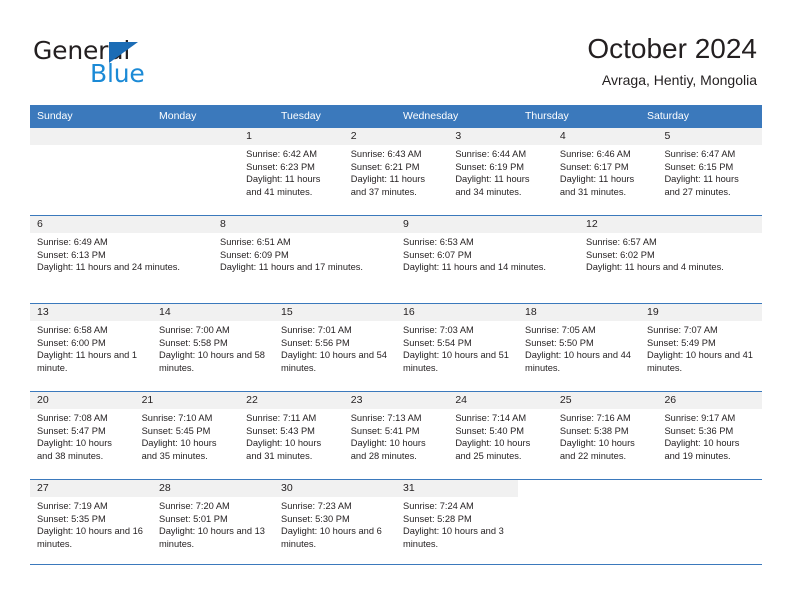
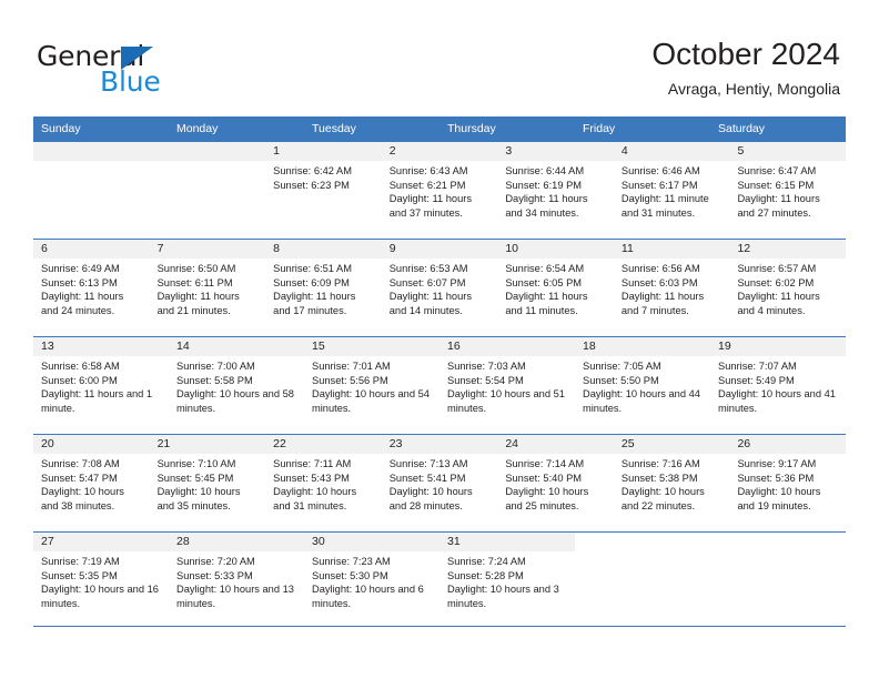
  General
  Blue
  October 2024
  Avraga, Hentiy, Mongolia
  Sunday
  Monday
  Tuesday
- Wednesday
  Thursday
+ Friday
  Saturday
  1
  Sunrise: 6:42 AM
  Sunset: 6:23 PM
- Daylight: 11 hours and 41 minutes.
  2
  Sunrise: 6:43 AM
  Sunset: 6:21 PM
  Daylight: 11 hours and 37 minutes.
  3
  Sunrise: 6:44 AM
  Sunset: 6:19 PM
  Daylight: 11 hours and 34 minutes.
  4
  Sunrise: 6:46 AM
  Sunset: 6:17 PM
- Daylight: 11 hours and 31 minutes.
+ Daylight: 11 minute and 31 minutes.
  5
  Sunrise: 6:47 AM
  Sunset: 6:15 PM
  Daylight: 11 hours and 27 minutes.
  6
  Sunrise: 6:49 AM
  Sunset: 6:13 PM
  Daylight: 11 hours and 24 minutes.
+ 7
+ Sunrise: 6:50 AM
+ Sunset: 6:11 PM
+ Daylight: 11 hours and 21 minutes.
  8
  Sunrise: 6:51 AM
  Sunset: 6:09 PM
  Daylight: 11 hours and 17 minutes.
  9
  Sunrise: 6:53 AM
  Sunset: 6:07 PM
  Daylight: 11 hours and 14 minutes.
+ 10
+ Sunrise: 6:54 AM
+ Sunset: 6:05 PM
+ Daylight: 11 hours and 11 minutes.
+ 11
+ Sunrise: 6:56 AM
+ Sunset: 6:03 PM
+ Daylight: 11 hours and 7 minutes.
  12
  Sunrise: 6:57 AM
  Sunset: 6:02 PM
  Daylight: 11 hours and 4 minutes.
  13
  Sunrise: 6:58 AM
  Sunset: 6:00 PM
  Daylight: 11 hours and 1 minute.
  14
  Sunrise: 7:00 AM
  Sunset: 5:58 PM
  Daylight: 10 hours and 58 minutes.
  15
  Sunrise: 7:01 AM
  Sunset: 5:56 PM
  Daylight: 10 hours and 54 minutes.
  16
  Sunrise: 7:03 AM
  Sunset: 5:54 PM
  Daylight: 10 hours and 51 minutes.
  18
  Sunrise: 7:05 AM
  Sunset: 5:50 PM
  Daylight: 10 hours and 44 minutes.
  19
  Sunrise: 7:07 AM
  Sunset: 5:49 PM
  Daylight: 10 hours and 41 minutes.
  20
  Sunrise: 7:08 AM
  Sunset: 5:47 PM
  Daylight: 10 hours and 38 minutes.
  21
  Sunrise: 7:10 AM
  Sunset: 5:45 PM
  Daylight: 10 hours and 35 minutes.
  22
  Sunrise: 7:11 AM
  Sunset: 5:43 PM
  Daylight: 10 hours and 31 minutes.
  23
  Sunrise: 7:13 AM
  Sunset: 5:41 PM
  Daylight: 10 hours and 28 minutes.
  24
  Sunrise: 7:14 AM
  Sunset: 5:40 PM
  Daylight: 10 hours and 25 minutes.
  25
  Sunrise: 7:16 AM
  Sunset: 5:38 PM
  Daylight: 10 hours and 22 minutes.
  26
  Sunrise: 9:17 AM
  Sunset: 5:36 PM
  Daylight: 10 hours and 19 minutes.
  27
  Sunrise: 7:19 AM
  Sunset: 5:35 PM
  Daylight: 10 hours and 16 minutes.
  28
  Sunrise: 7:20 AM
- Sunset: 5:01 PM
+ Sunset: 5:33 PM
  Daylight: 10 hours and 13 minutes.
  30
  Sunrise: 7:23 AM
  Sunset: 5:30 PM
  Daylight: 10 hours and 6 minutes.
  31
  Sunrise: 7:24 AM
  Sunset: 5:28 PM
  Daylight: 10 hours and 3 minutes.
